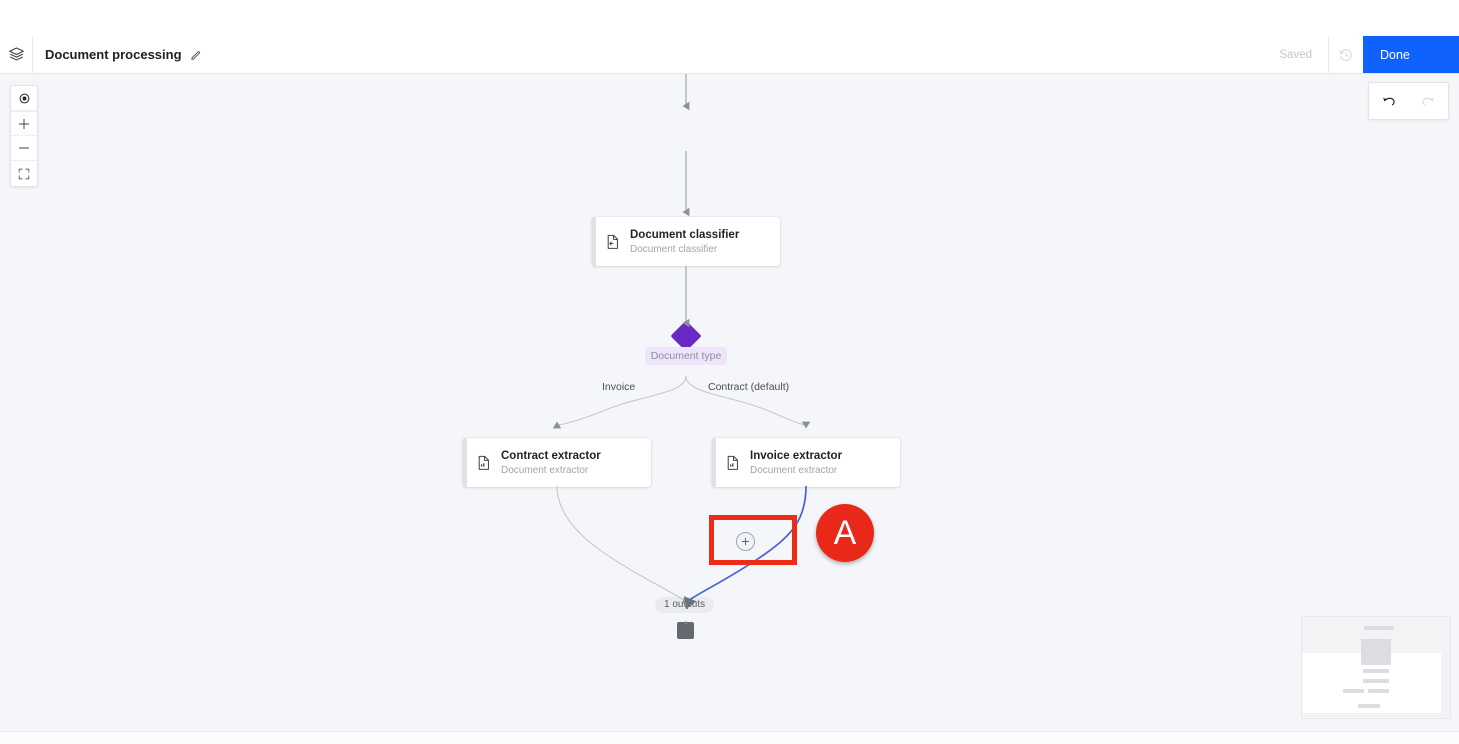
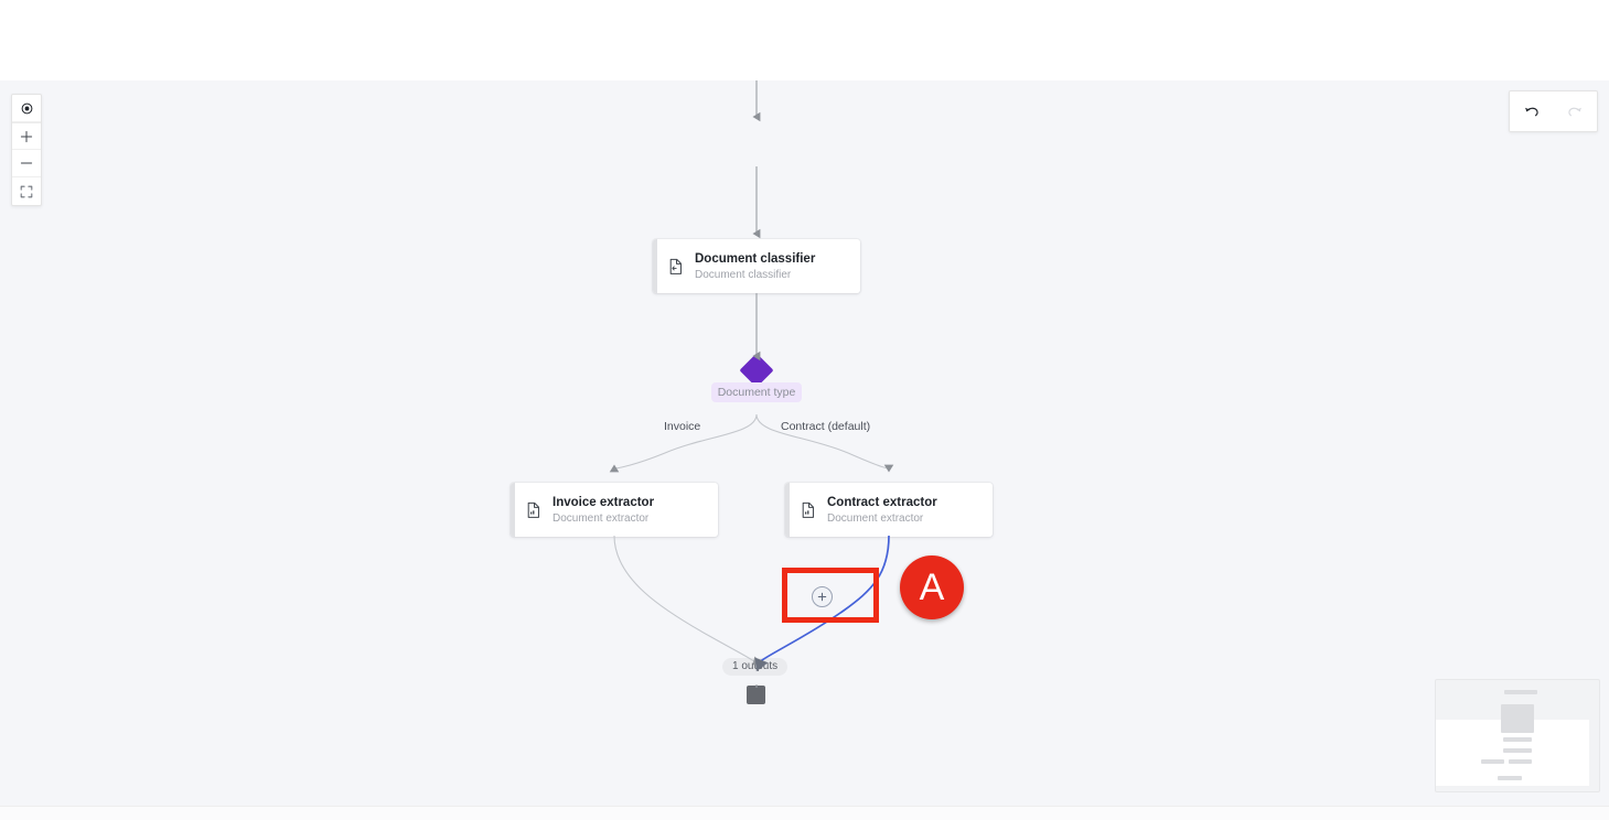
- Document processing
- Saved
- Done
  Document classifier
  Document classifier
  Document type
  Invoice
  Contract (default)
- Contract extractor
+ Invoice extractor
  Document extractor
- Invoice extractor
+ Contract extractor
  Document extractor
  1 outputs
  A
